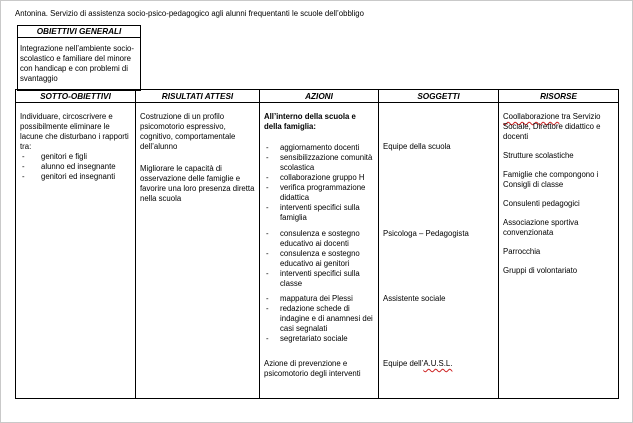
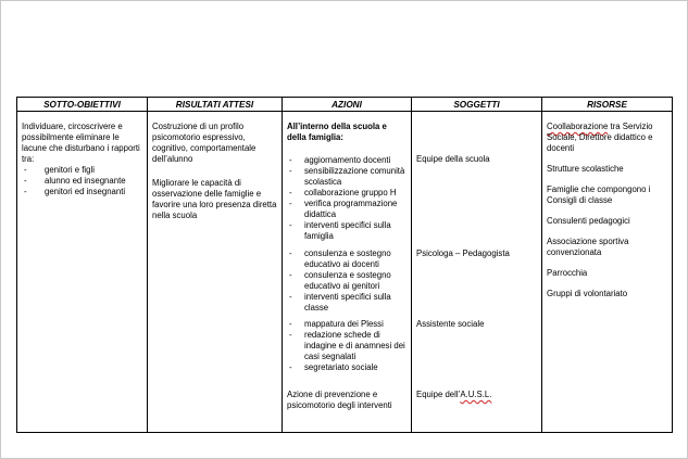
- Antonina. Servizio di assistenza socio-psico-pedagogico agli alunni frequentanti le scuole dell’obbligo
- OBIETTIVI GENERALI
- Integrazione nell’ambiente socio-scolastico e familiare del minore con handicap e con problemi di svantaggio
  SOTTO-OBIETTIVI	RISULTATI ATTESI	AZIONI	SOGGETTI	RISORSE
  Individuare, circoscrivere e possibilmente eliminare le lacune che disturbano i rapporti tra: genitori e figlialunno ed insegnantegenitori ed insegnanti	Costruzione di un profilo psicomotorio espressivo, cognitivo, comportamentale dell’alunno Migliorare le capacità di osservazione delle famiglie e favorire una loro presenza diretta nella scuola	All’interno della scuola e della famiglia: aggiornamento docentisensibilizzazione comunità scolasticacollaborazione gruppo Hverifica programmazione didatticainterventi specifici sulla famiglia consulenza e sostegno educativo ai docenticonsulenza e sostegno educativo ai genitoriinterventi specifici sulla classe mappatura dei Plessiredazione schede di indagine e di anamnesi dei casi segnalatisegretariato sociale Azione di prevenzione e psicomotorio degli interventi	Equipe della scuola Psicologa – Pedagogista Assistente sociale Equipe dell’A.U.S.L.	Coollaborazione tra Servizio Sociale, Direttore didattico e docenti Strutture scolasticheFamiglie che compongono i Consigli di classeConsulenti pedagogiciAssociazione sportiva convenzionataParrocchiaGruppi di volontariato
